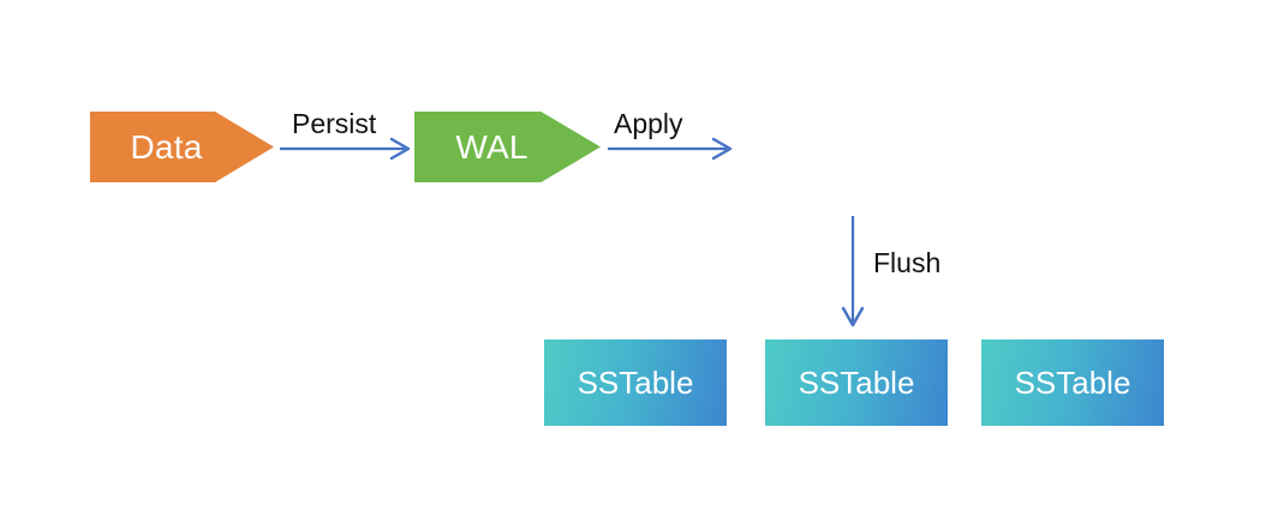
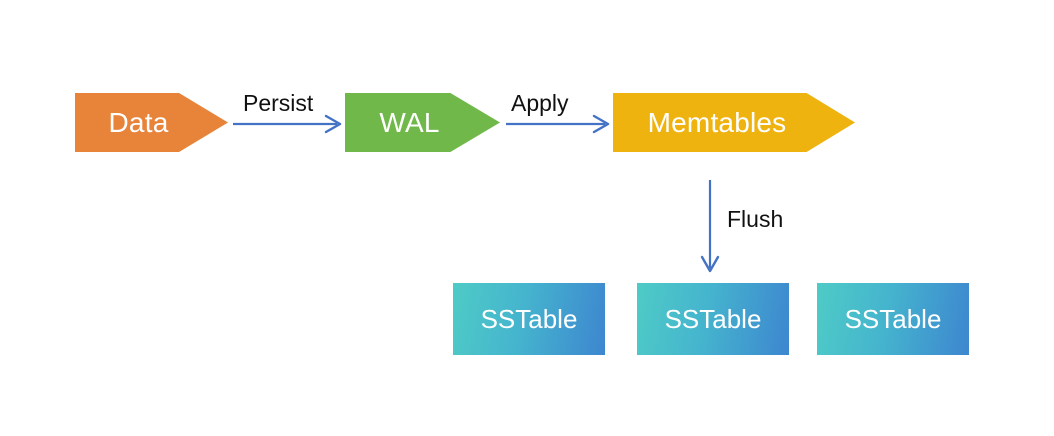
  Data
  WAL
+ Memtables
  Persist
  Apply
  Flush
  SSTable
  SSTable
  SSTable
